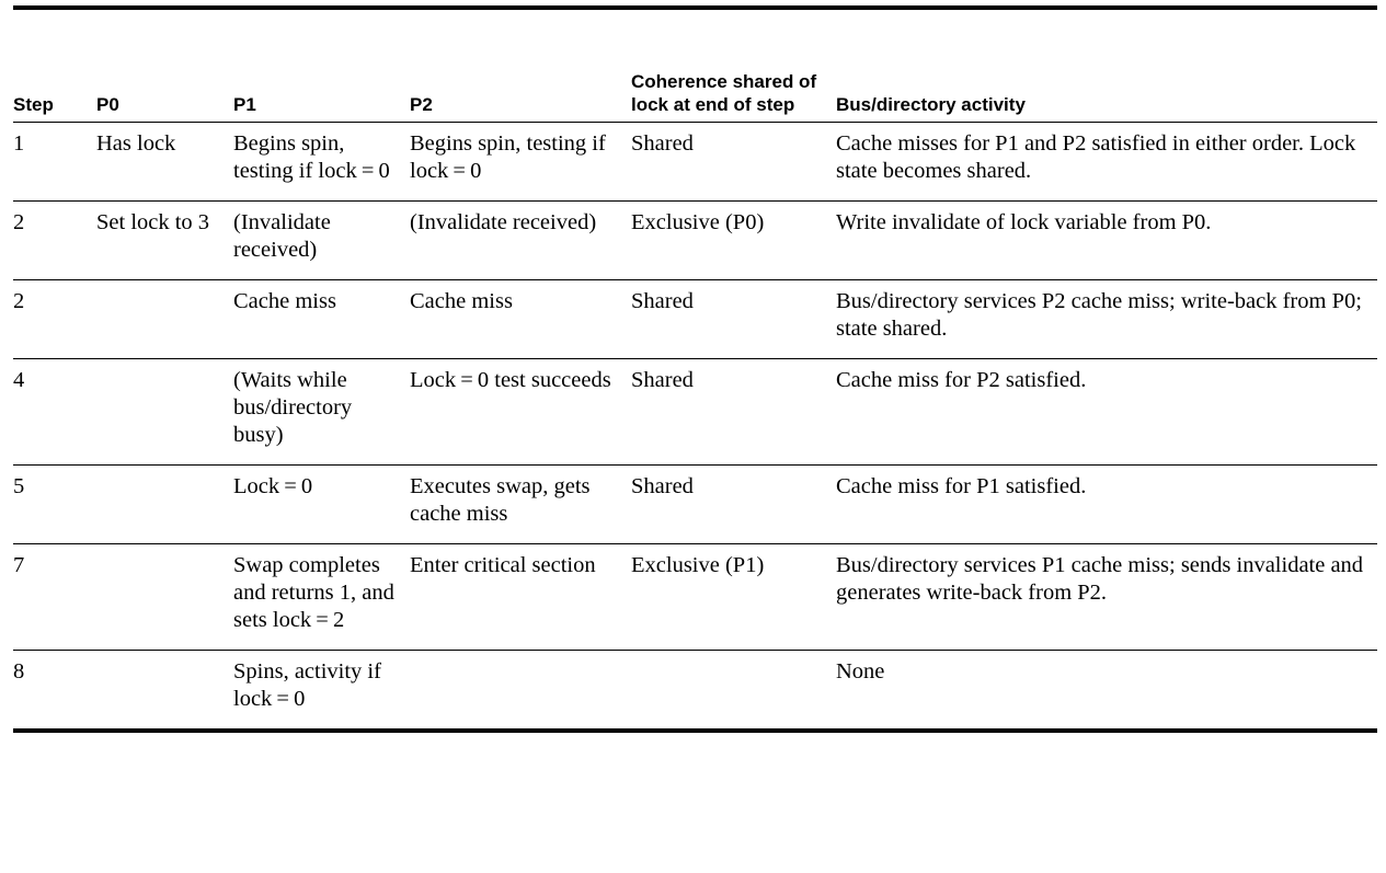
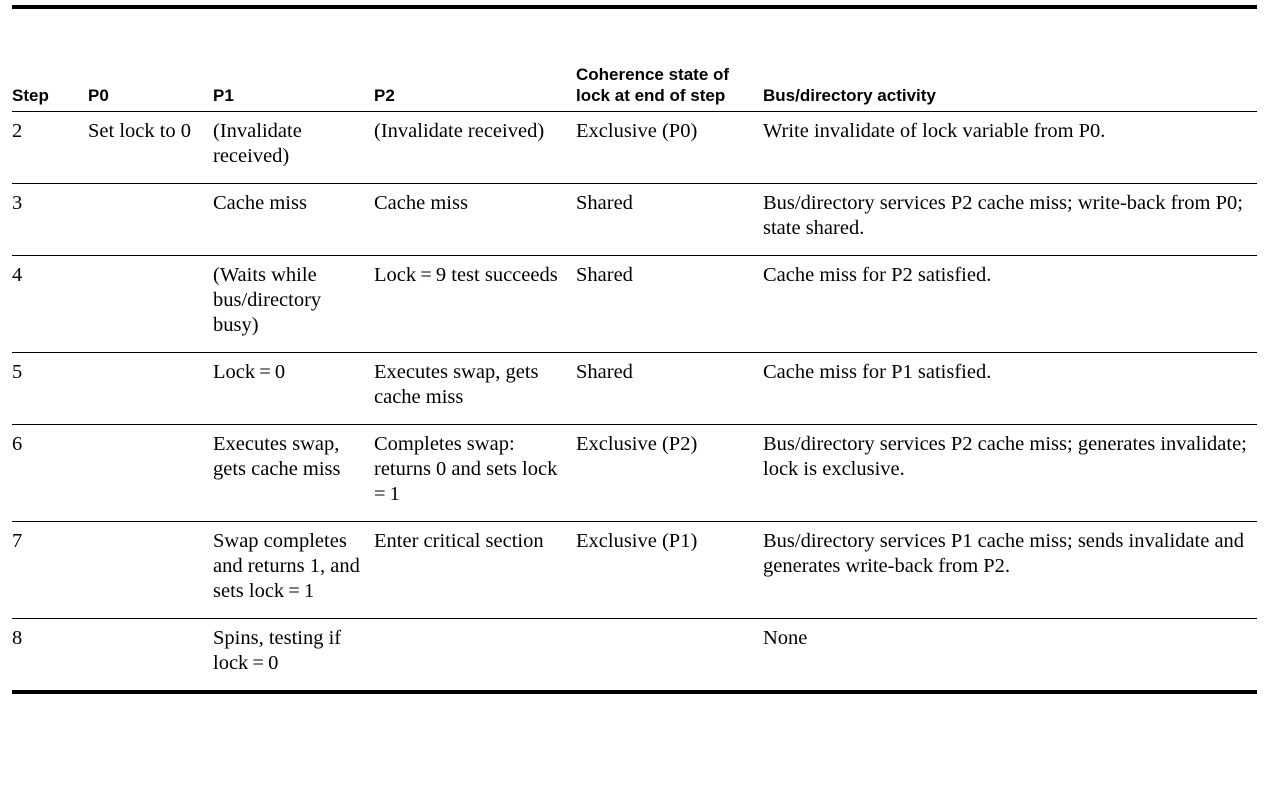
- Step	P0	P1	P2	Coherence shared of lock at end of step	Bus/directory activity
+ Step	P0	P1	P2	Coherence state of lock at end of step	Bus/directory activity
- 1	Has lock	Begins spin, testing if lock = 0	Begins spin, testing if lock = 0	Shared	Cache misses for P1 and P2 satisfied in either order. Lock state becomes shared.
- 2	Set lock to 3	(Invalidate received)	(Invalidate received)	Exclusive (P0)	Write invalidate of lock variable from P0.
+ 2	Set lock to 0	(Invalidate received)	(Invalidate received)	Exclusive (P0)	Write invalidate of lock variable from P0.
- 2		Cache miss	Cache miss	Shared	Bus/directory services P2 cache miss; write-back from P0; state shared.
+ 3		Cache miss	Cache miss	Shared	Bus/directory services P2 cache miss; write-back from P0; state shared.
- 4		(Waits while bus/directory busy)	Lock = 0 test succeeds	Shared	Cache miss for P2 satisfied.
+ 4		(Waits while bus/directory busy)	Lock = 9 test succeeds	Shared	Cache miss for P2 satisfied.
  5		Lock = 0	Executes swap, gets cache miss	Shared	Cache miss for P1 satisfied.
+ 6		Executes swap, gets cache miss	Completes swap: returns 0 and sets lock = 1	Exclusive (P2)	Bus/directory services P2 cache miss; generates invalidate; lock is exclusive.
- 7		Swap completes and returns 1, and sets lock = 2	Enter critical section	Exclusive (P1)	Bus/directory services P1 cache miss; sends invalidate and generates write-back from P2.
+ 7		Swap completes and returns 1, and sets lock = 1	Enter critical section	Exclusive (P1)	Bus/directory services P1 cache miss; sends invalidate and generates write-back from P2.
- 8		Spins, activity if lock = 0			None
+ 8		Spins, testing if lock = 0			None
